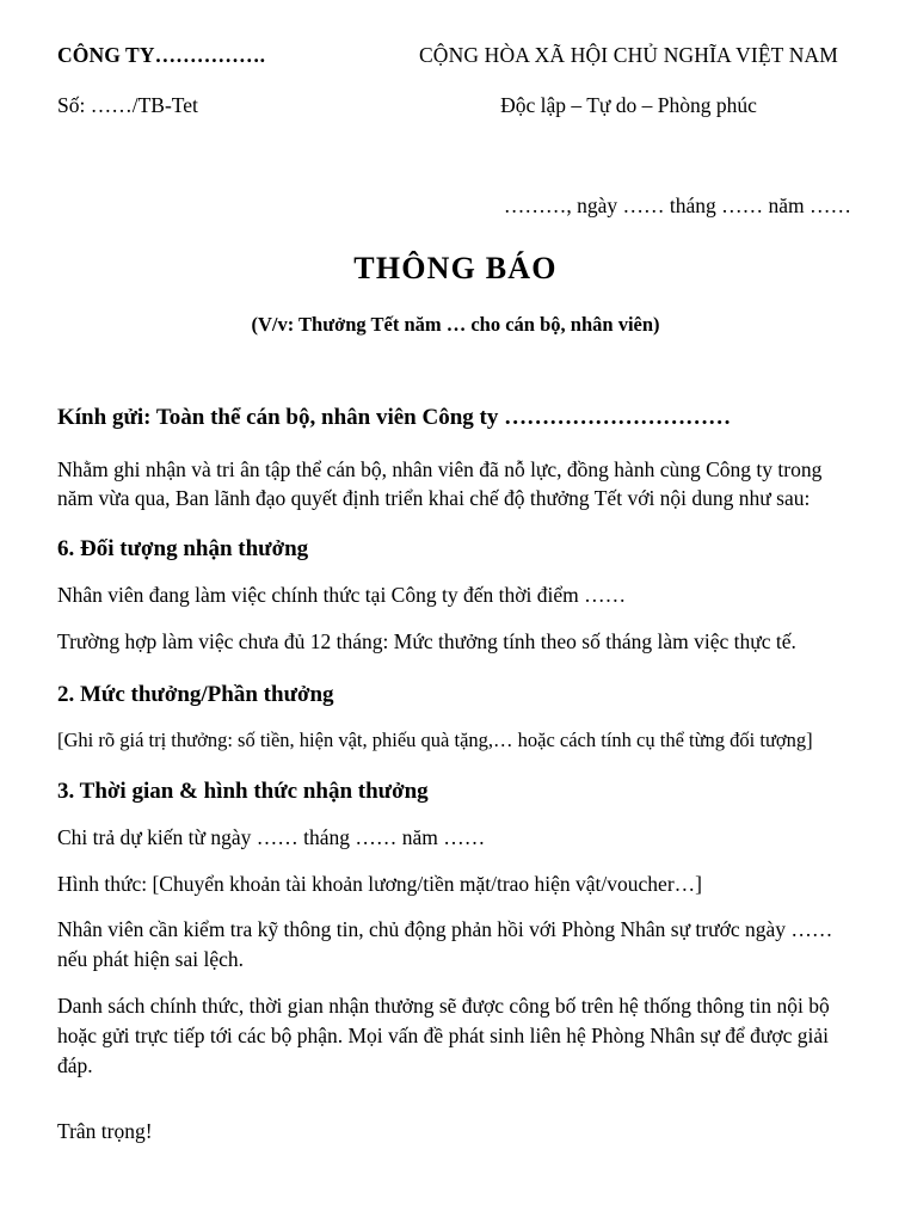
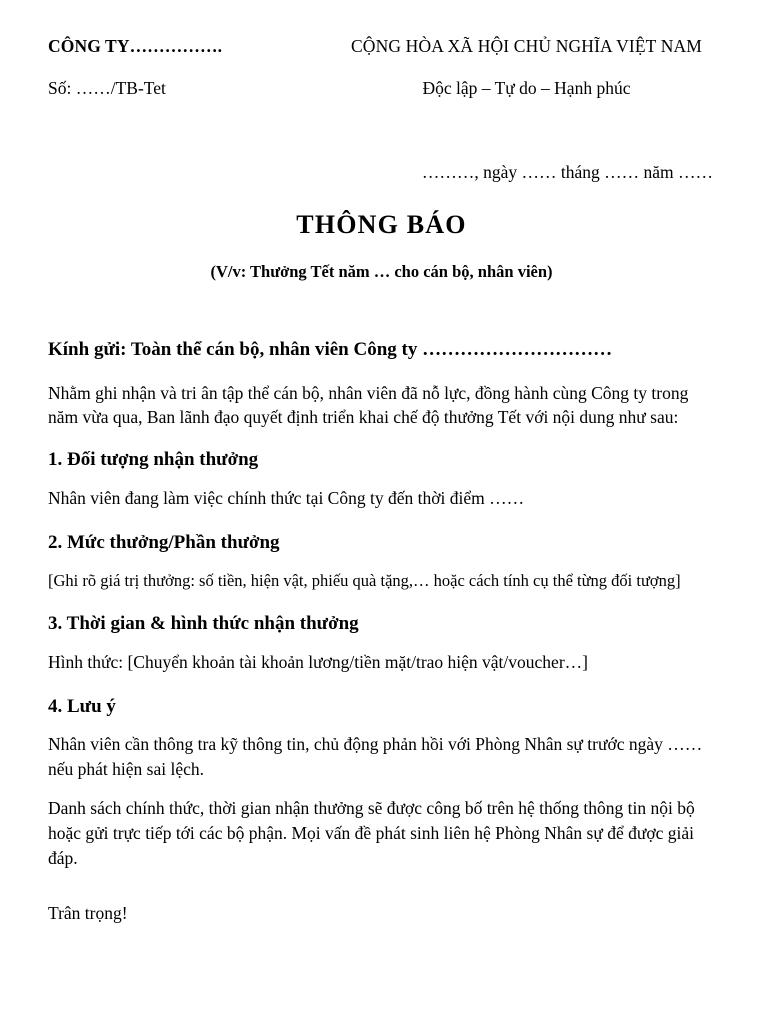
  CÔNG TY…………….
  CỘNG HÒA XÃ HỘI CHỦ NGHĨA VIỆT NAM
  Số: ……/TB-Tet
- Độc lập – Tự do – Phòng phúc
+ Độc lập – Tự do – Hạnh phúc
  ………, ngày …… tháng …… năm ……
  THÔNG BÁO
  (V/v: Thưởng Tết năm … cho cán bộ, nhân viên)
  Kính gửi: Toàn thể cán bộ, nhân viên Công ty …………………………
  Nhằm ghi nhận và tri ân tập thể cán bộ, nhân viên đã nỗ lực, đồng hành cùng Công ty trong năm vừa qua, Ban lãnh đạo quyết định triển khai chế độ thưởng Tết với nội dung như sau:
- 6. Đối tượng nhận thưởng
+ 1. Đối tượng nhận thưởng
  Nhân viên đang làm việc chính thức tại Công ty đến thời điểm ……
- Trường hợp làm việc chưa đủ 12 tháng: Mức thưởng tính theo số tháng làm việc thực tế.
  2. Mức thưởng/Phần thưởng
  [Ghi rõ giá trị thưởng: số tiền, hiện vật, phiếu quà tặng,… hoặc cách tính cụ thể từng đối tượng]
  3. Thời gian & hình thức nhận thưởng
- Chi trả dự kiến từ ngày …… tháng …… năm ……
  Hình thức: [Chuyển khoản tài khoản lương/tiền mặt/trao hiện vật/voucher…]
+ 4. Lưu ý
- Nhân viên cần kiểm tra kỹ thông tin, chủ động phản hồi với Phòng Nhân sự trước ngày …… nếu phát hiện sai lệch.
+ Nhân viên cần thông tra kỹ thông tin, chủ động phản hồi với Phòng Nhân sự trước ngày …… nếu phát hiện sai lệch.
  Danh sách chính thức, thời gian nhận thưởng sẽ được công bố trên hệ thống thông tin nội bộ hoặc gửi trực tiếp tới các bộ phận. Mọi vấn đề phát sinh liên hệ Phòng Nhân sự để được giải đáp.
  Trân trọng!
